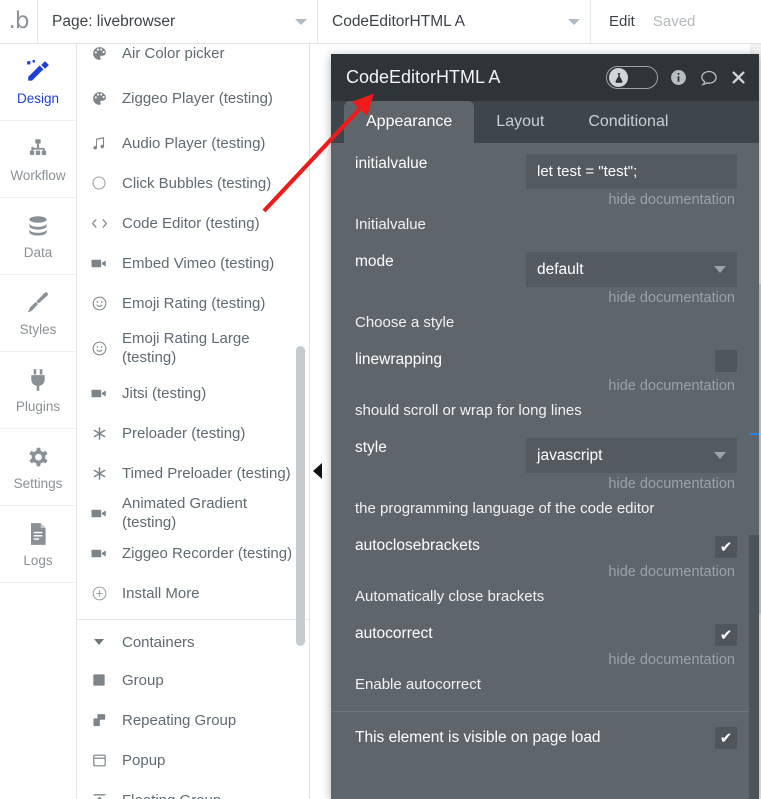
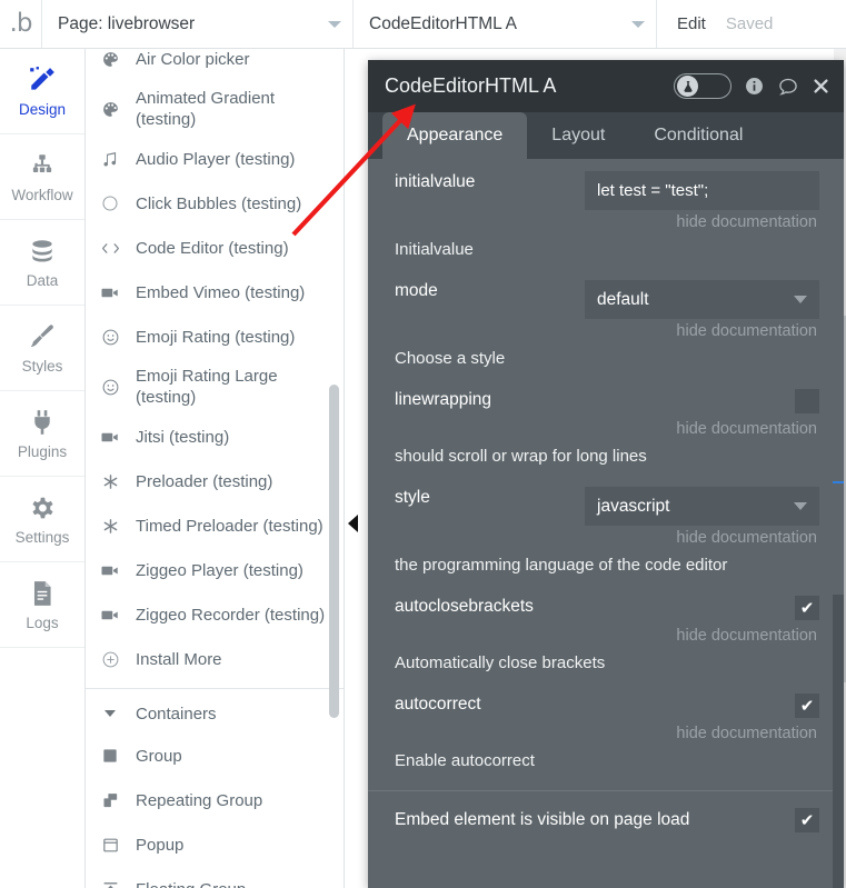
  .b
  Page: livebrowser
  CodeEditorHTML A
  Edit
  Saved
  Design
  Workflow
  Data
  Styles
  Plugins
  Settings
  Logs
  Air Color picker
- Ziggeo Player (testing)
+ Animated Gradient (testing)
  Audio Player (testing)
  Click Bubbles (testing)
  Code Editor (testing)
  Embed Vimeo (testing)
  Emoji Rating (testing)
  Emoji Rating Large (testing)
  Jitsi (testing)
  Preloader (testing)
  Timed Preloader (testing)
- Animated Gradient (testing)
+ Ziggeo Player (testing)
  Ziggeo Recorder (testing)
  Install More
  Containers
  Group
  Repeating Group
  Popup
  CodeEditorHTML A
  Appearance
  Layout
  Conditional
  initialvalue
  let test = "test";
  hide documentation
  Initialvalue
  mode
  default
  hide documentation
  Choose a style
  linewrapping
  hide documentation
  should scroll or wrap for long lines
  style
  javascript
  hide documentation
  the programming language of the code editor
  autoclosebrackets
  ✔
  hide documentation
  Automatically close brackets
  autocorrect
  ✔
  hide documentation
  Enable autocorrect
- This element is visible on page load
+ Embed element is visible on page load
  ✔
